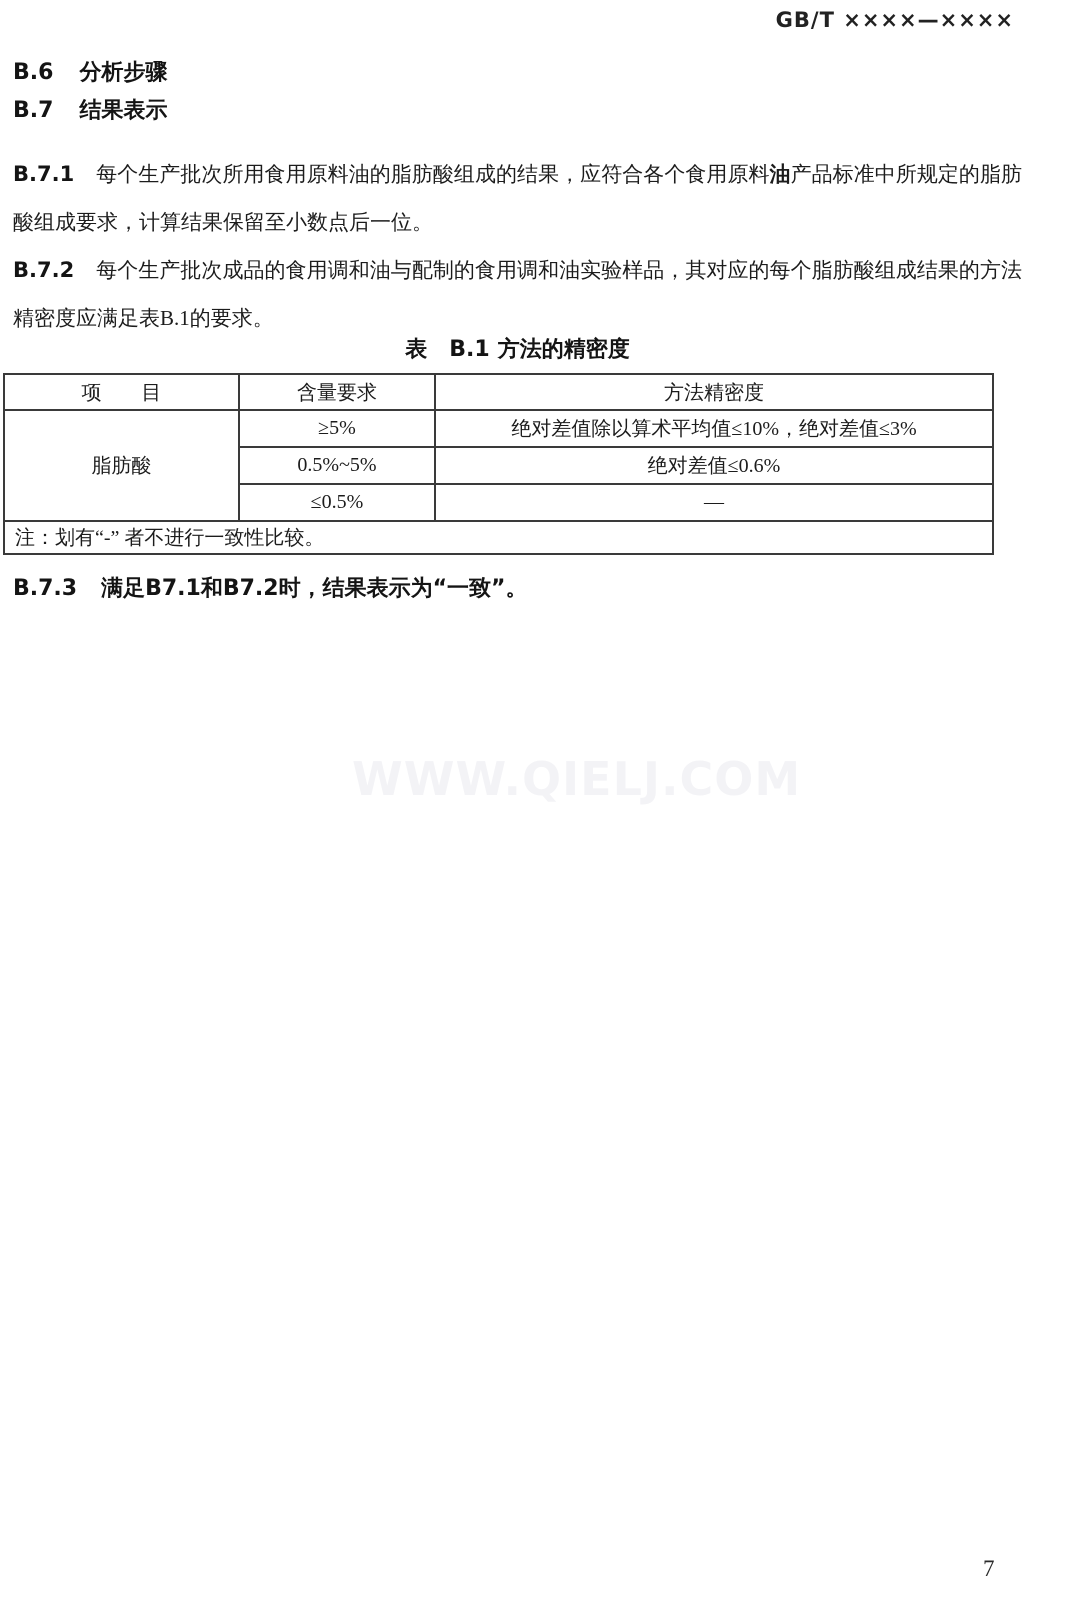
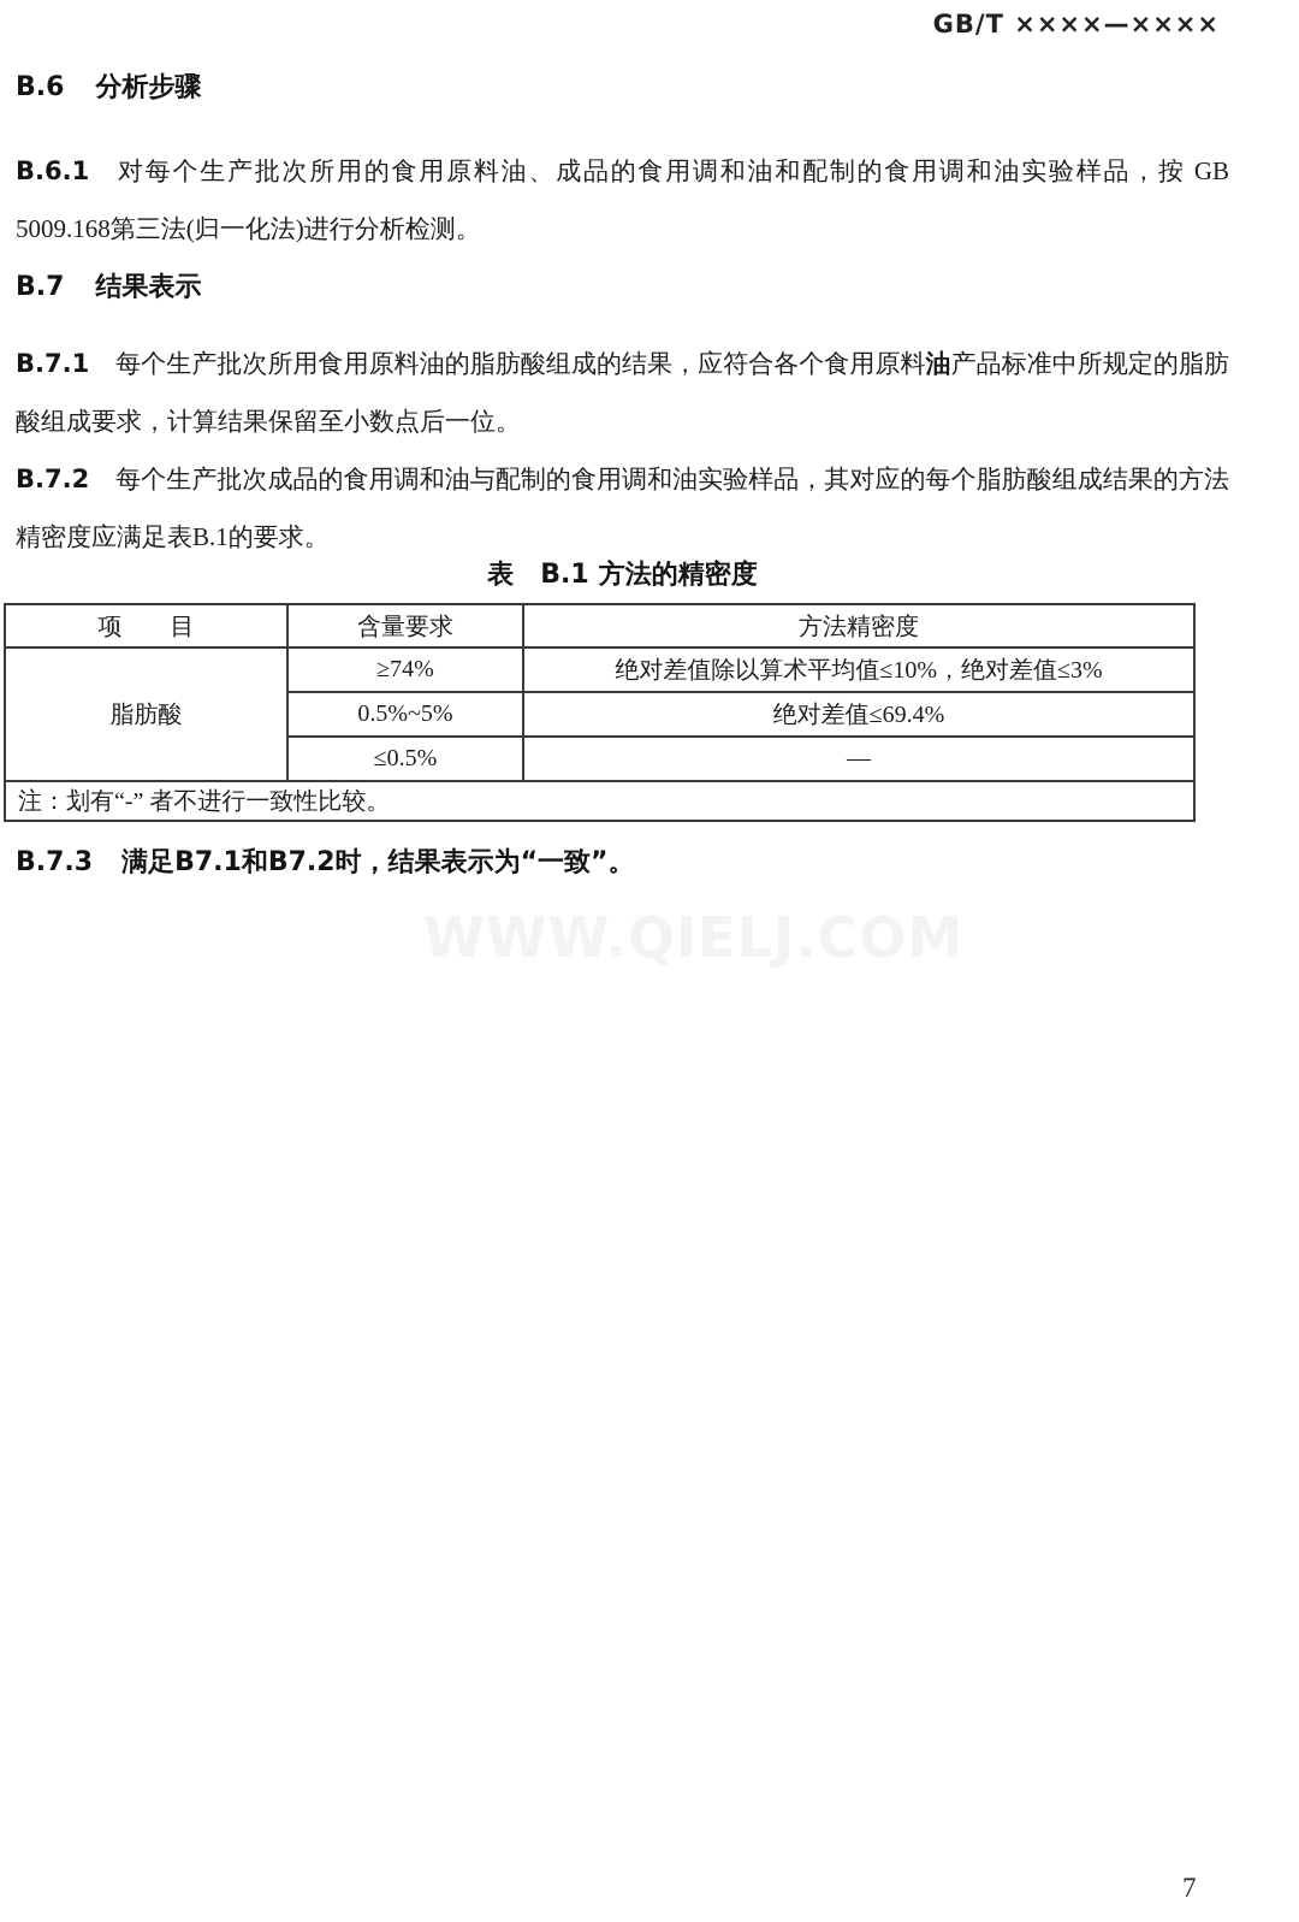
  GB/T ××××—××××
  B.6 分析步骤
+ B.6.1 对每个生产批次所用的食用原料油、成品的食用调和油和配制的食用调和油实验样品，按 GB 5009.168第三法(归一化法)进行分析检测。
  B.7 结果表示
  B.7.1 每个生产批次所用食用原料油的脂肪酸组成的结果，应符合各个食用原料油产品标准中所规定的脂肪酸组成要求，计算结果保留至小数点后一位。
  B.7.2 每个生产批次成品的食用调和油与配制的食用调和油实验样品，其对应的每个脂肪酸组成结果的方法精密度应满足表B.1的要求。
  表 B.1 方法的精密度
  项 目	含量要求	方法精密度
- 脂肪酸	≥5%	绝对差值除以算术平均值≤10%，绝对差值≤3%
+ 脂肪酸	≥74%	绝对差值除以算术平均值≤10%，绝对差值≤3%
- 0.5%~5%	绝对差值≤0.6%
+ 0.5%~5%	绝对差值≤69.4%
  ≤0.5%	—
  注：划有“-” 者不进行一致性比较。
  B.7.3 满足B7.1和B7.2时，结果表示为“一致”。
  7
